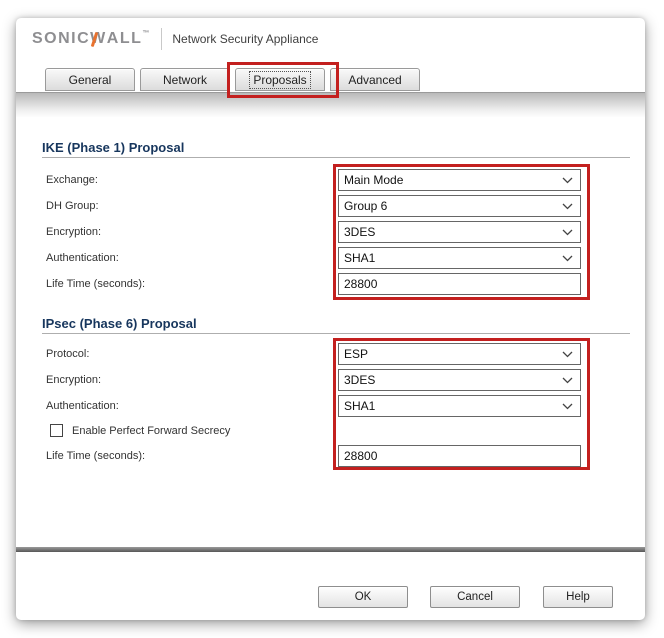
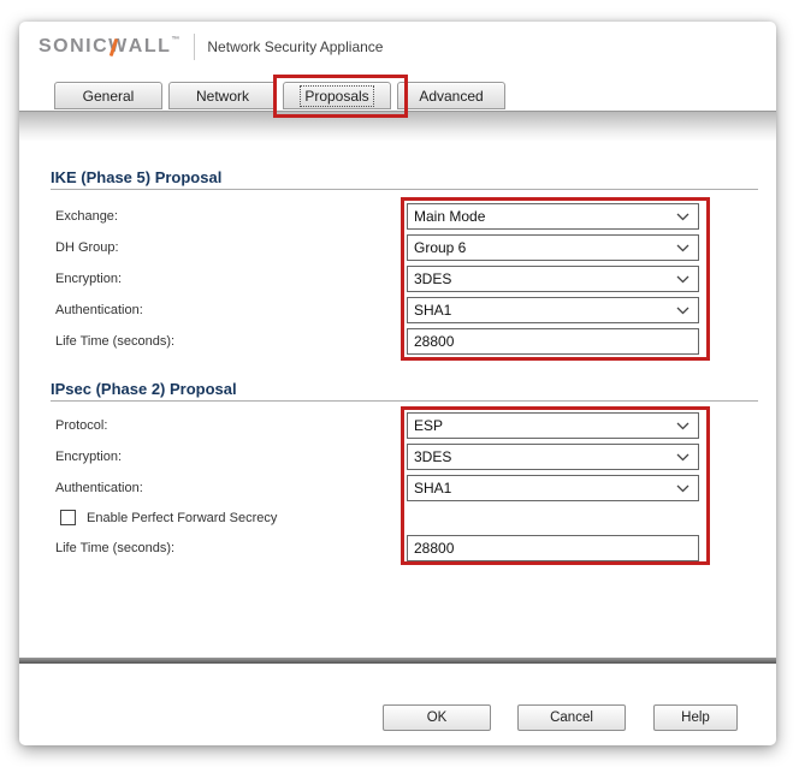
  SONICWALL
  Network Security Appliance
  General
  Network
  Proposals
  Advanced
- IKE (Phase 1) Proposal
+ IKE (Phase 5) Proposal
  Exchange:
  Main Mode
  DH Group:
  Group 6
  Encryption:
  3DES
  Authentication:
  SHA1
  Life Time (seconds):
  28800
- IPsec (Phase 6) Proposal
+ IPsec (Phase 2) Proposal
  Protocol:
  ESP
  Encryption:
  3DES
  Authentication:
  SHA1
  Enable Perfect Forward Secrecy
  Life Time (seconds):
  28800
  OK
  Cancel
  Help
